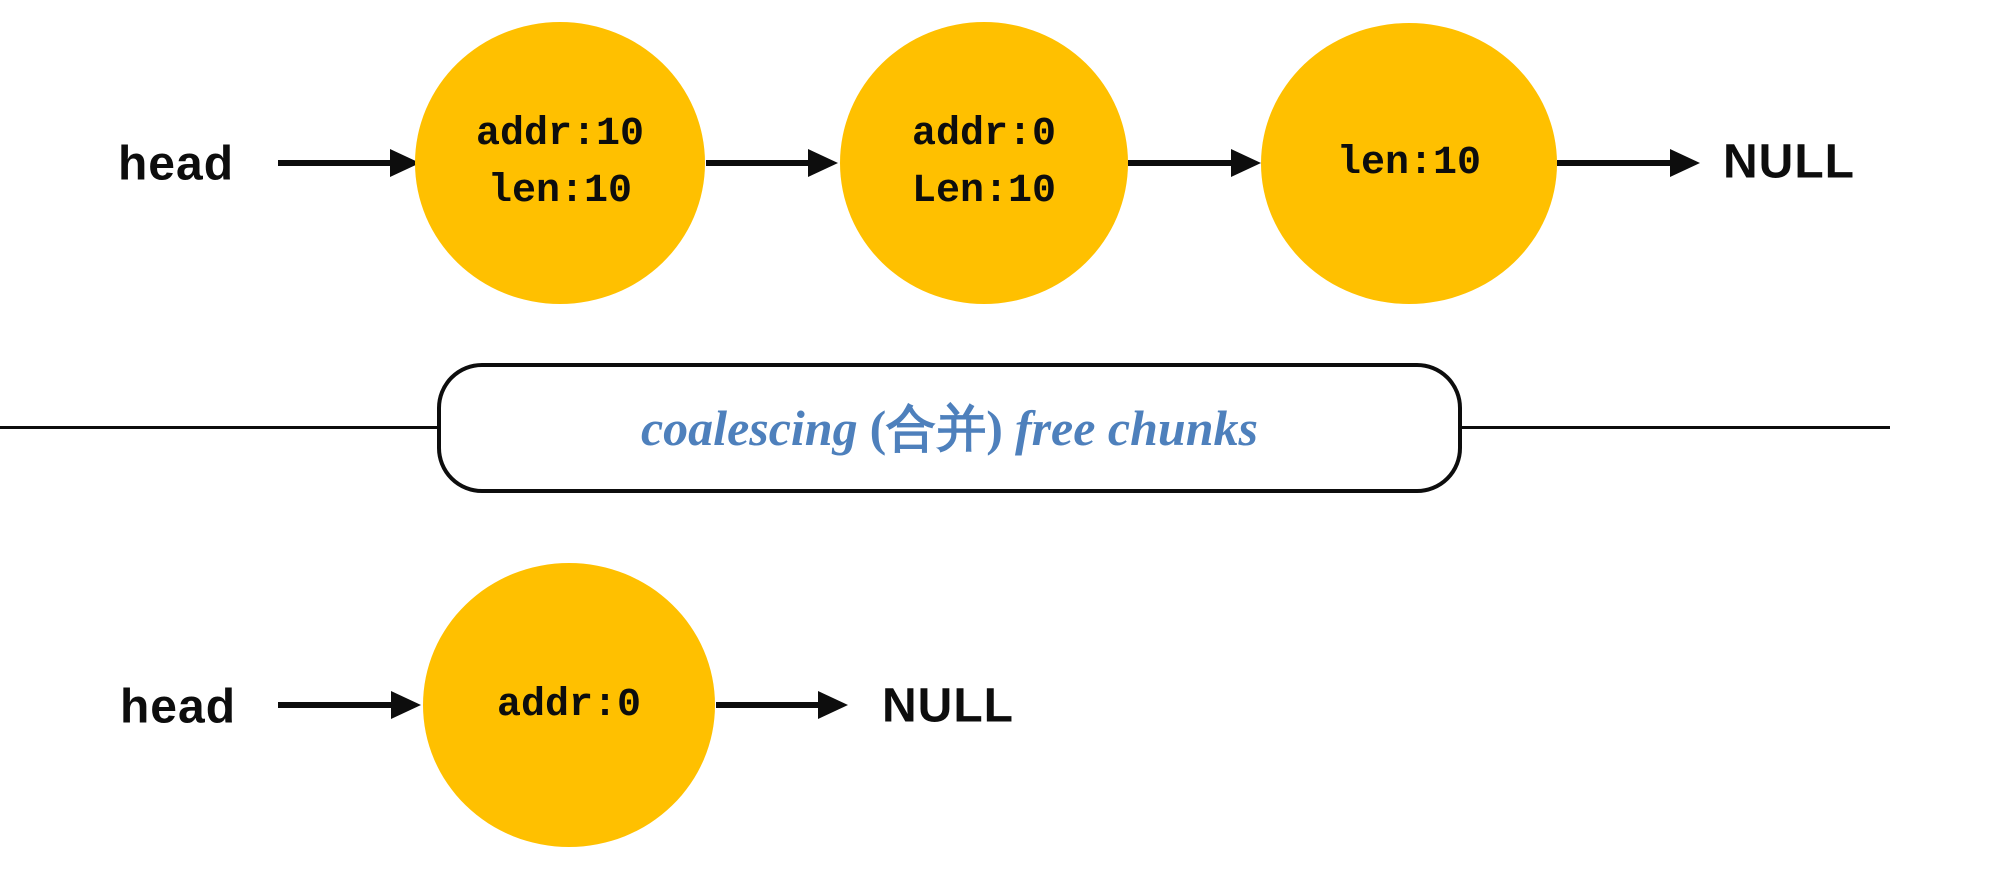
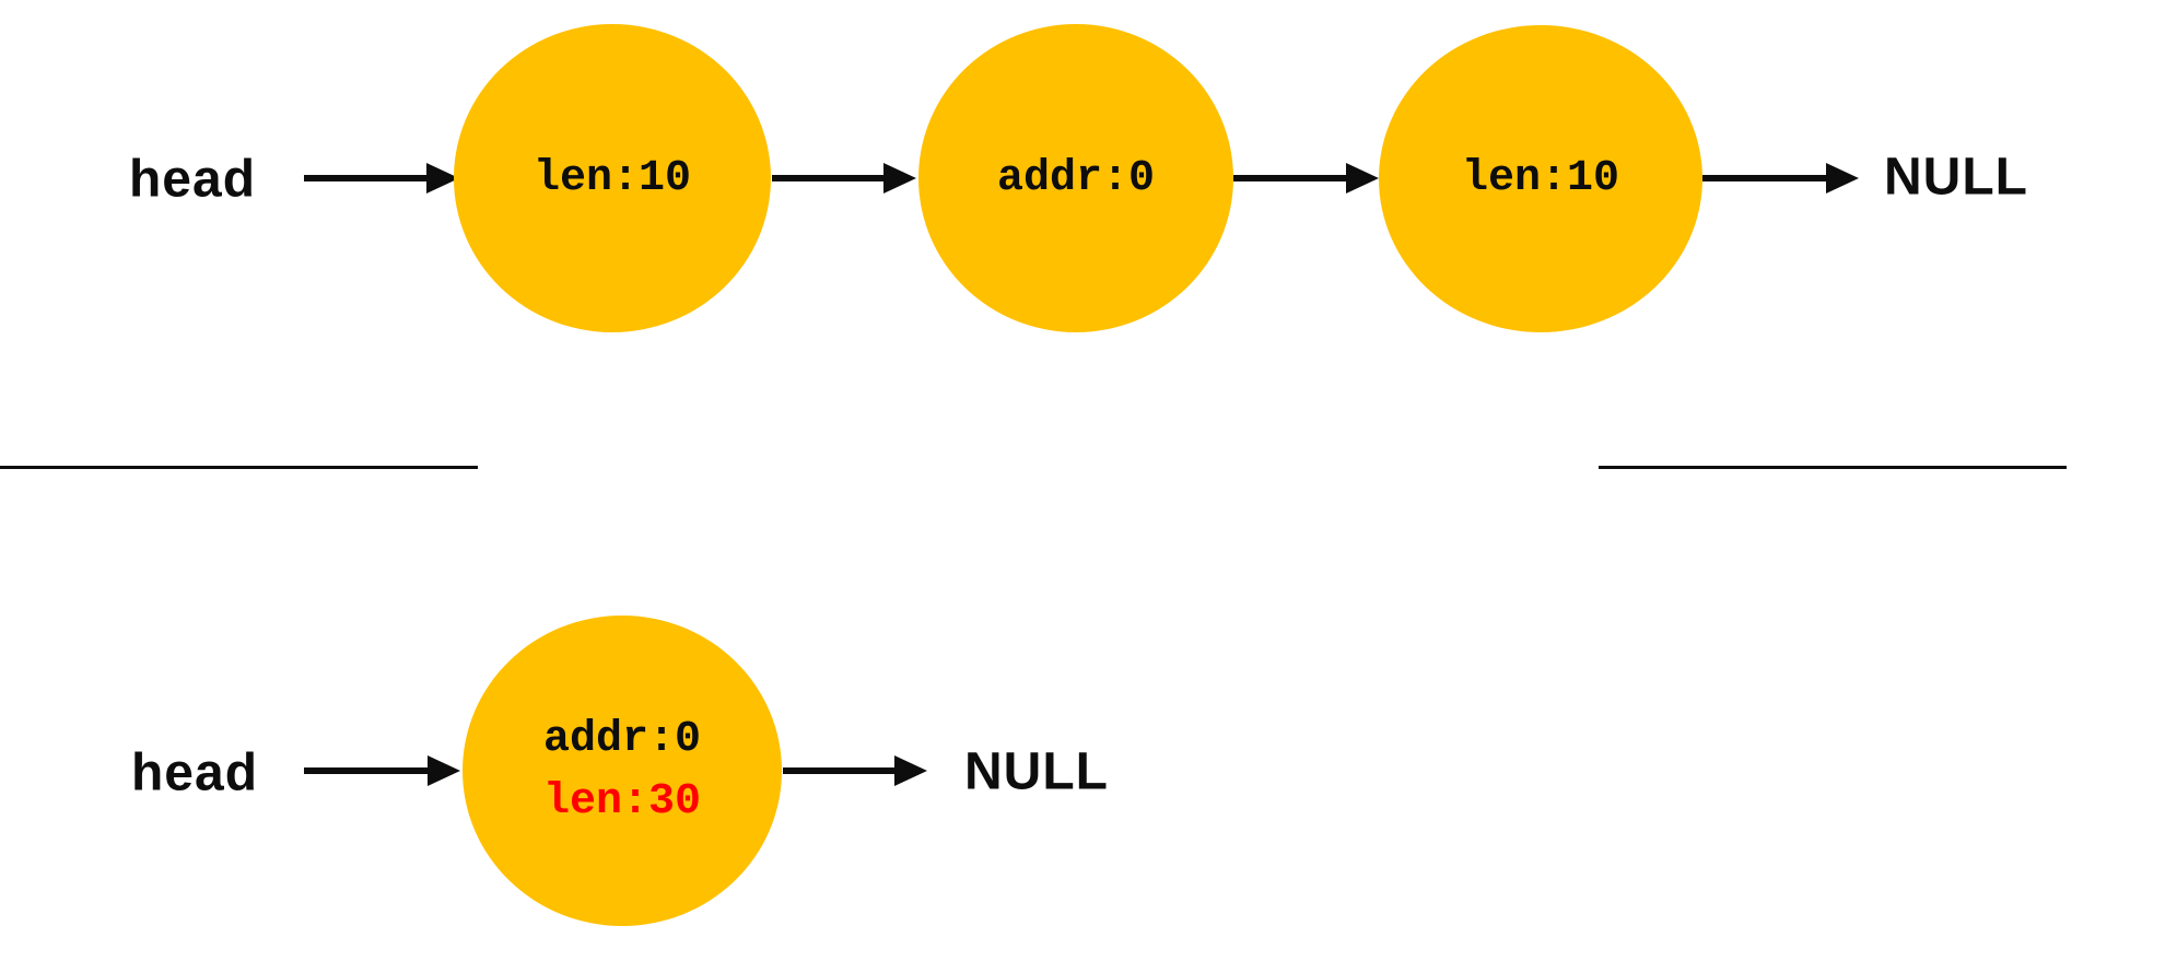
  head
- addr:10
  len:10
  addr:0
- Len:10
  len:10
  NULL
- coalescing
- (合并)
- free chunks
  head
  addr:0
+ len:30
  NULL
